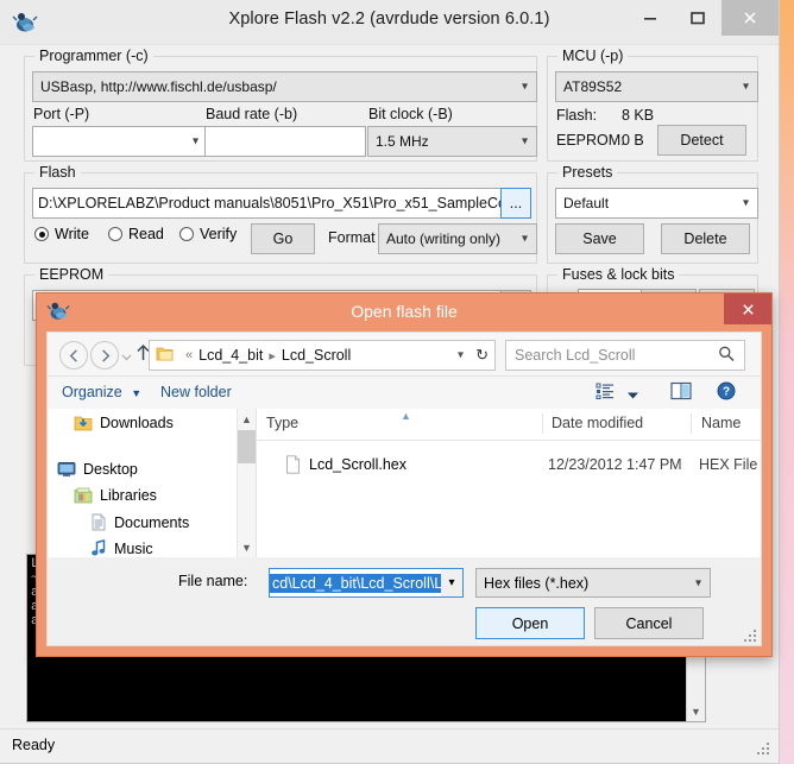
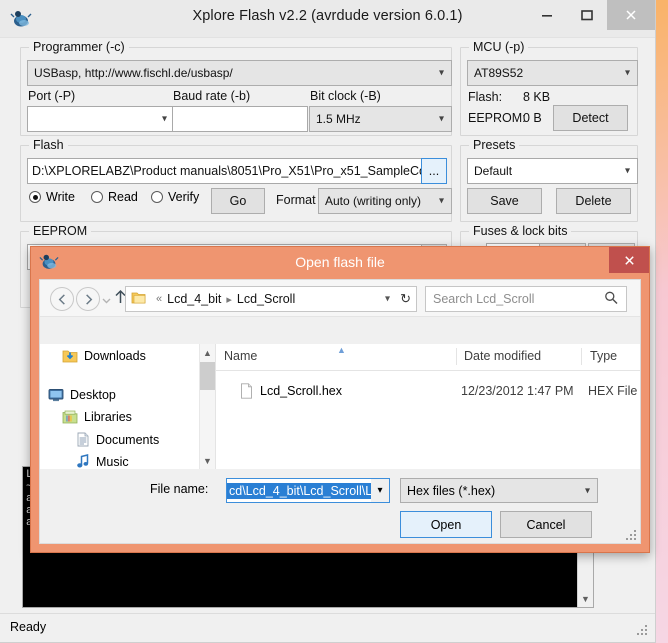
  Xplore Flash v2.2 (avrdude version 6.0.1)
  Programmer (-c)
  USBasp, http://www.fischl.de/usbasp/
  ▾
  Port (-P)
  ▾
  Baud rate (-b)
  Bit clock (-B)
  1.5 MHz
  ▾
  MCU (-p)
  AT89S52
  ▾
  Flash:
  8 KB
  EEPROM:
  0 B
  Detect
  Flash
  D:\XPLORELABZ\Product manuals\8051\Pro_X51\Pro_x51_SampleC
  ...
  Write
  Read
  Verify
  Go
  Format
  Auto (writing only)
  ▾
  Presets
  Default
  ▾
  Save
  Delete
  EEPROM
  Fuses & lock bits
  ▼
  Ready
  Open flash file
  «
  Lcd_4_bit
  ▸
  Lcd_Scroll
  ▾
  ↻
  Search Lcd_Scroll
- Organize ▼
- New folder
- ?
  Downloads
  Desktop
  Libraries
  Documents
  Music
  ▲
  ▼
  ▲
- Type
+ Name
  Date modified
- Name
+ Type
  Lcd_Scroll.hex
  12/23/2012 1:47 PM
  HEX File
  File name:
  cd\Lcd_4_bit\Lcd_Scroll\L
  ▾
  Hex files (*.hex)
  ▾
  Open
  Cancel
